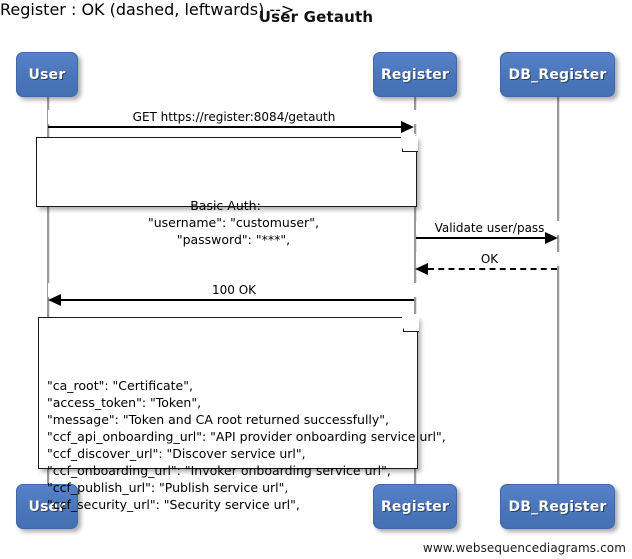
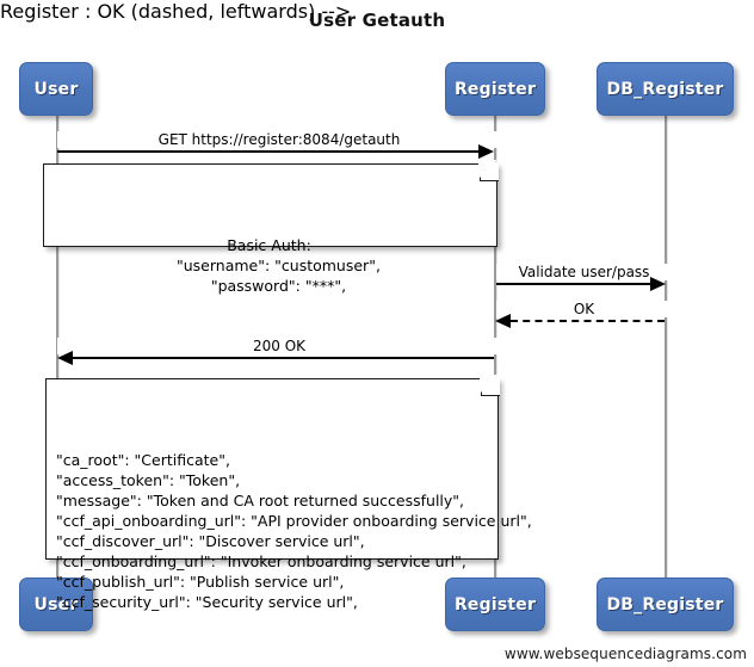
  User Getauth
  User
  Register
  DB_Register
  GET https://register:8084/getauth
  Basic Auth:
  "username": "customuser",
  "password": "***",
  Validate user/pass
  Register : OK (dashed, leftwards) -->
  OK
- 100 OK
+ 200 OK
  "ca_root": "Certificate",
  "access_token": "Token",
  "message": "Token and CA root returned successfully",
  "ccf_api_onboarding_url": "API provider onboarding service url",
  "ccf_discover_url": "Discover service url",
  "ccf_onboarding_url": "Invoker onboarding service url",
  "ccf_publish_url": "Publish service url",
  "ccf_security_url": "Security service url",
  User
  Register
  DB_Register
  www.websequencediagrams.com
